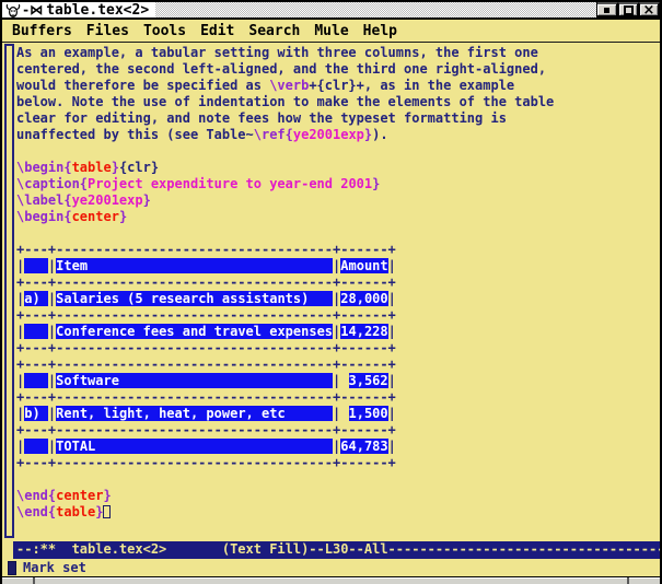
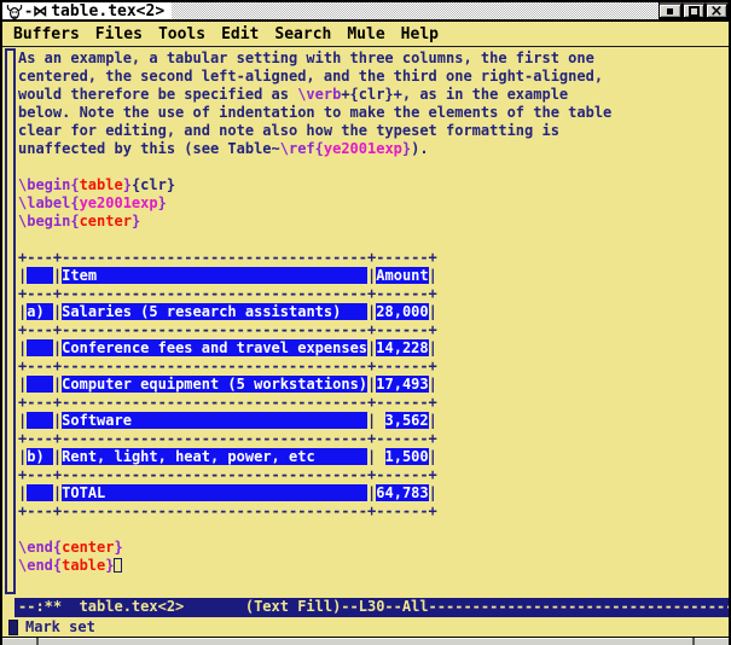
  -⋈
  table.tex<2>
  ×
  Buffers
  Files
  Tools
  Edit
  Search
  Mule
  Help
  As an example, a tabular setting with three columns, the first one
  centered, the second left-aligned, and the third one right-aligned,
  would therefore be specified as \verb+{clr}+, as in the example
  below. Note the use of indentation to make the elements of the table
- clear for editing, and note fees how the typeset formatting is
+ clear for editing, and note also how the typeset formatting is
  unaffected by this (see Table~\ref{ye2001exp}).
  \begin{table}{clr}
- \caption{Project expenditure to year-end 2001}
  \label{ye2001exp}
  \begin{center}
  +---+-----------------------------------+------+
  | |Item |Amount|
  +---+-----------------------------------+------+
  |a) |Salaries (5 research assistants) |28,000|
  +---+-----------------------------------+------+
  | |Conference fees and travel expenses|14,228|
  +---+-----------------------------------+------+
+ | |Computer equipment (5 workstations)|17,493|
  +---+-----------------------------------+------+
  | |Software | 3,562|
  +---+-----------------------------------+------+
  |b) |Rent, light, heat, power, etc | 1,500|
  +---+-----------------------------------+------+
  | |TOTAL |64,783|
  +---+-----------------------------------+------+
  \end{center}
  \end{table}
  --:** table.tex<2> (Text Fill)--L30--All----------------------------------
  Mark set
